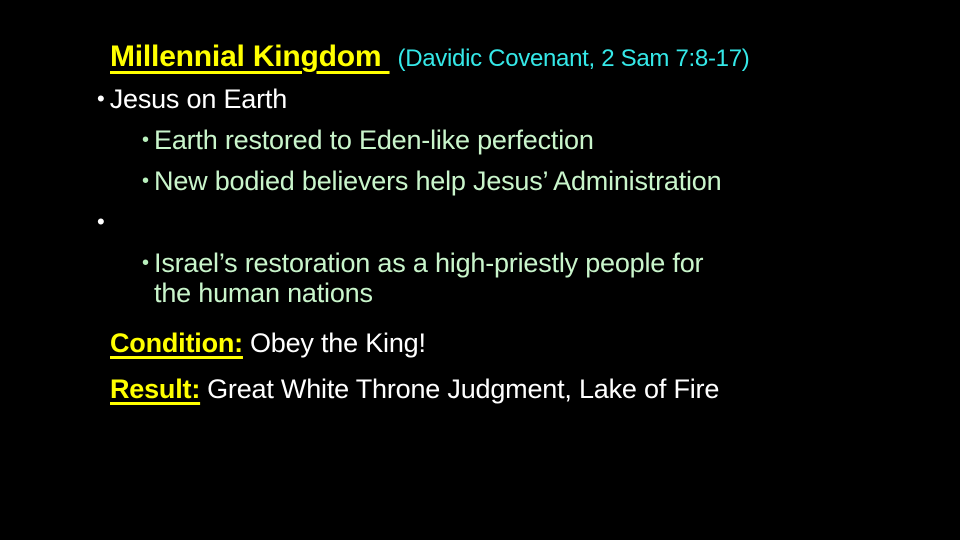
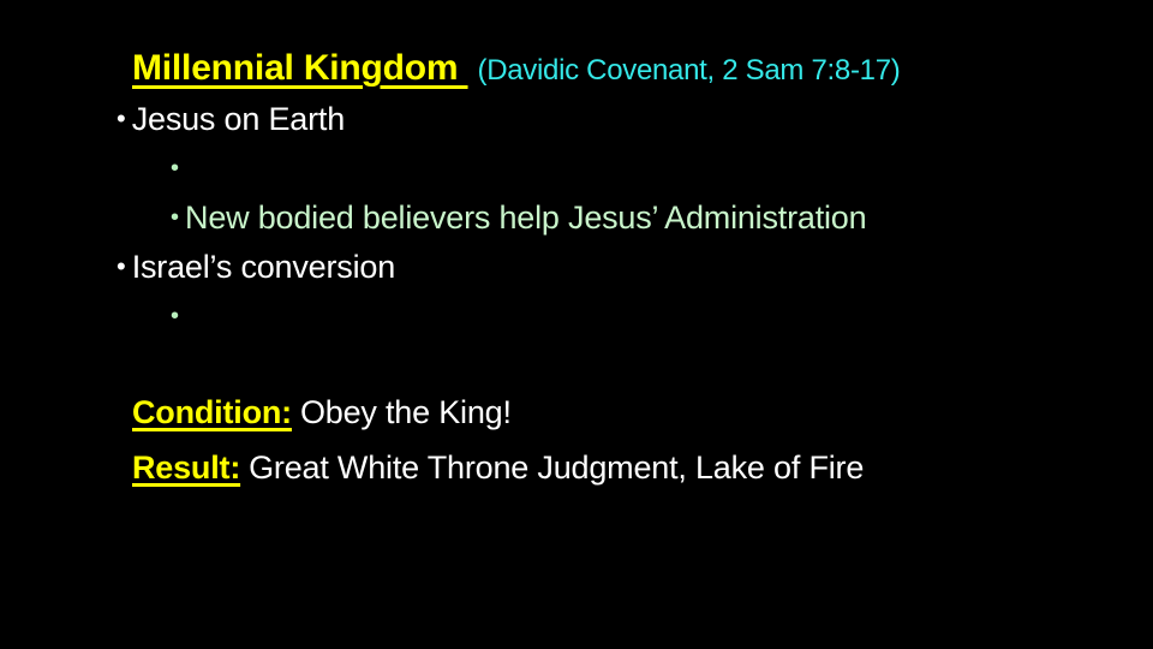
  Millennial Kingdom (Davidic Covenant, 2 Sam 7:8-17)
  •
  Jesus on Earth
  •
- Earth restored to Eden-like perfection
  •
  New bodied believers help Jesus’ Administration
  •
+ Israel’s conversion
  •
- Israel’s restoration as a high-priestly people for
- the human nations
  Condition: Obey the King!
  Result: Great White Throne Judgment, Lake of Fire
